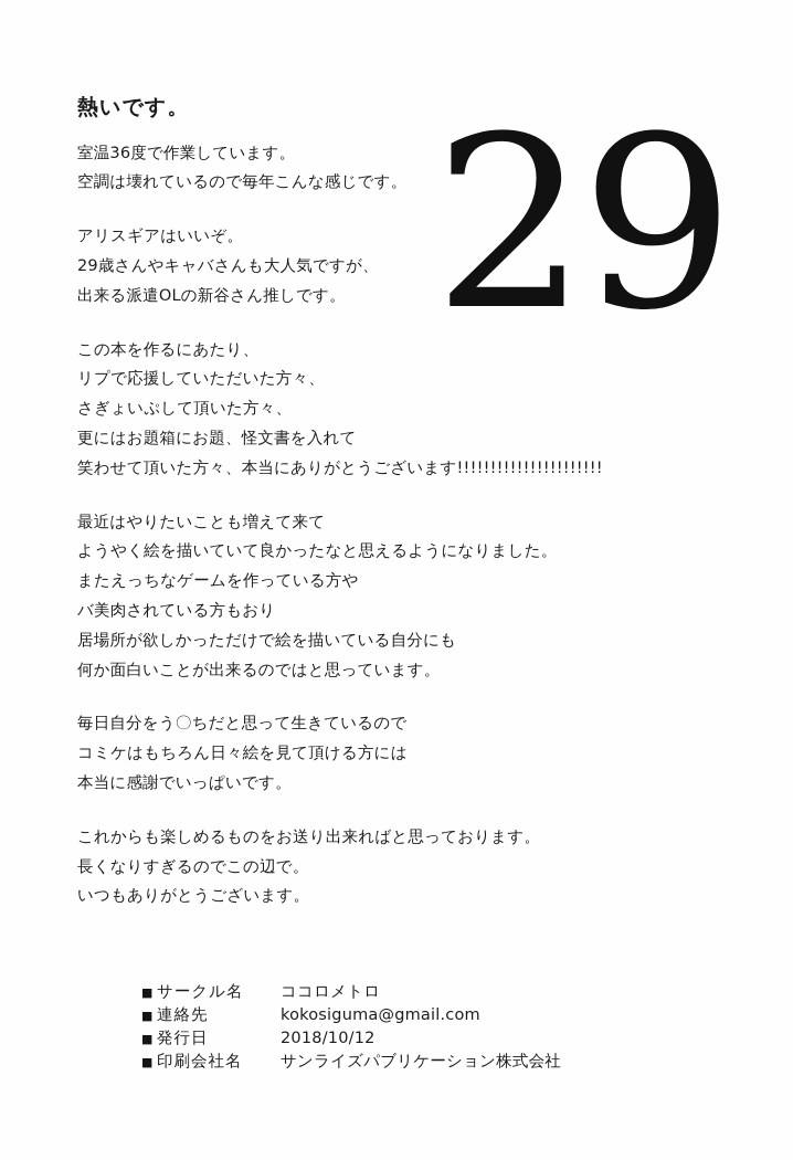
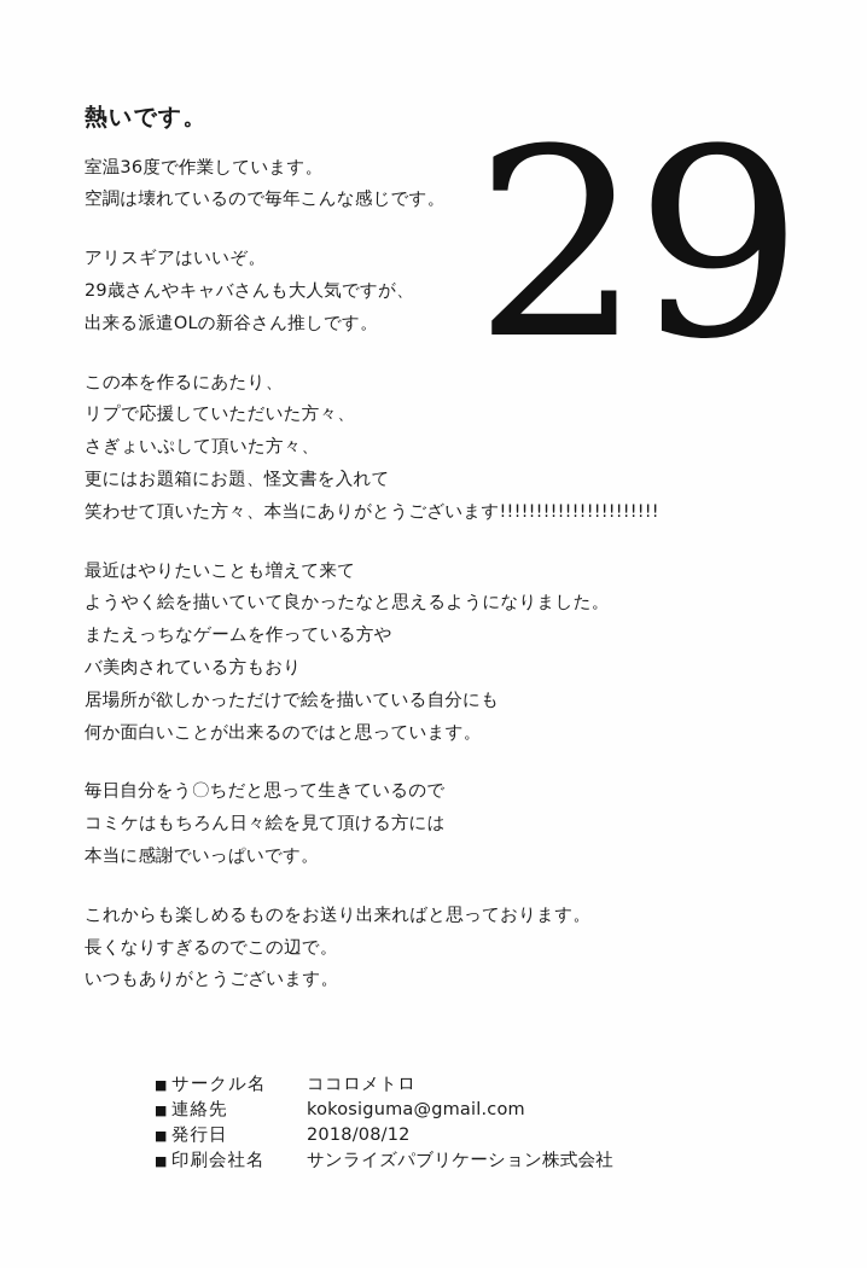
  29
  熱いです。
  室温36度で作業しています。
  空調は壊れているので毎年こんな感じです。
  アリスギアはいいぞ。
  29歳さんやキャバさんも大人気ですが、
  出来る派遣OLの新谷さん推しです。
  この本を作るにあたり、
  リプで応援していただいた方々、
  さぎょいぷして頂いた方々、
  更にはお題箱にお題、怪文書を入れて
  笑わせて頂いた方々、本当にありがとうございます!!!!!!!!!!!!!!!!!!!!!!
  最近はやりたいことも増えて来て
  ようやく絵を描いていて良かったなと思えるようになりました。
  またえっちなゲームを作っている方や
  バ美肉されている方もおり
  居場所が欲しかっただけで絵を描いている自分にも
  何か面白いことが出来るのではと思っています。
  毎日自分をう〇ちだと思って生きているので
  コミケはもちろん日々絵を見て頂ける方には
  本当に感謝でいっぱいです。
  これからも楽しめるものをお送り出来ればと思っております。
  長くなりすぎるのでこの辺で。
  いつもありがとうございます。
  ■
  サークル名
  ココロメトロ
  ■
  連絡先
  kokosiguma@gmail.com
  ■
  発行日
- 2018/10/12
+ 2018/08/12
  ■
  印刷会社名
  サンライズパブリケーション株式会社
